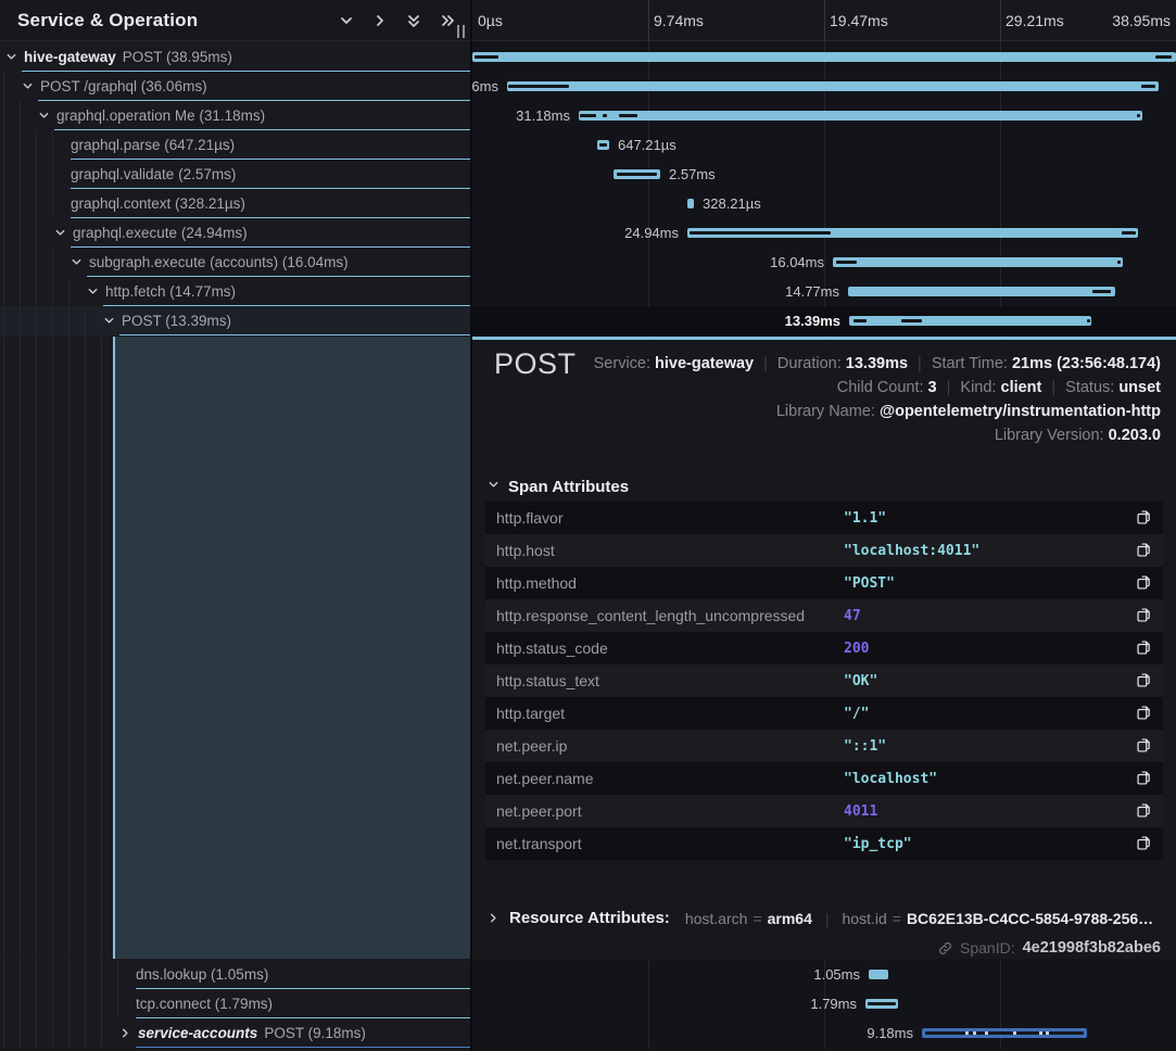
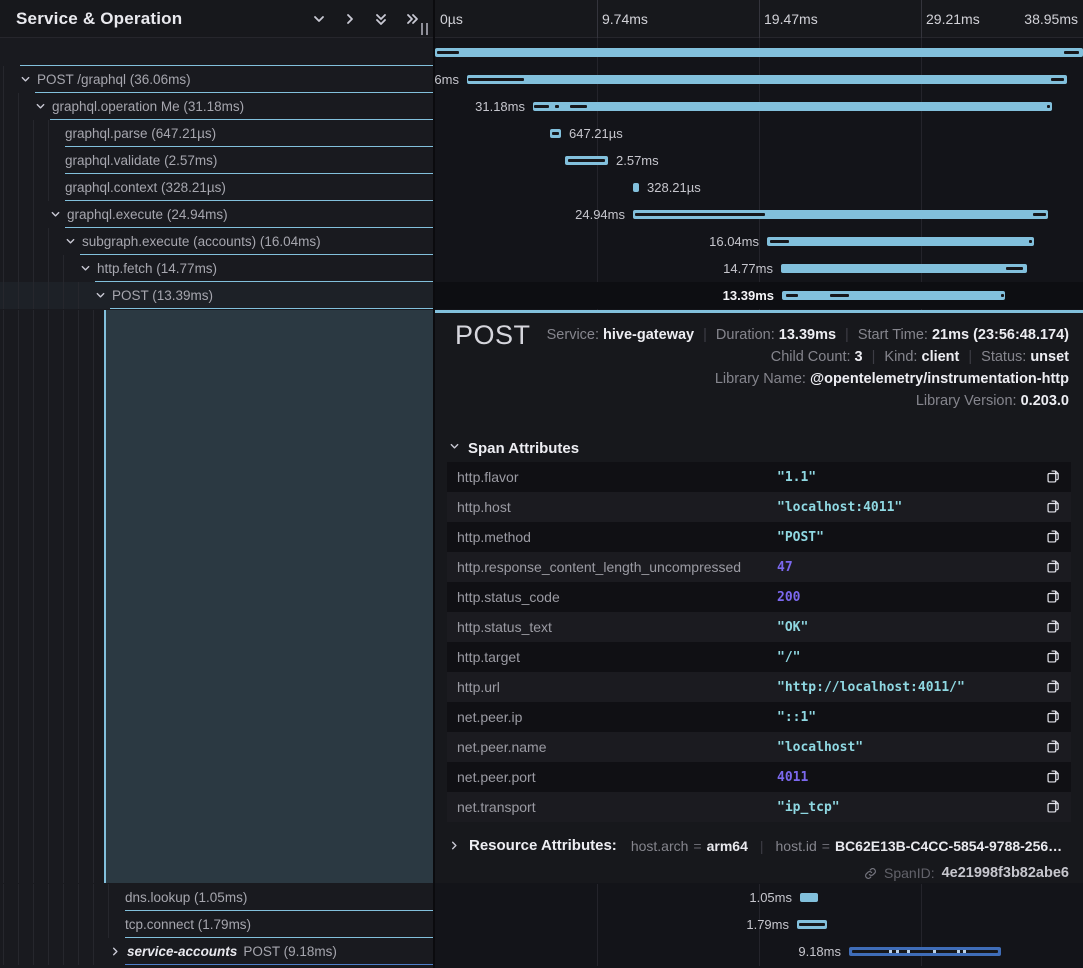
- hive-gateway
- POST (38.95ms)
  POST /graphql (36.06ms)
  graphql.operation Me (31.18ms)
  graphql.parse (647.21µs)
  graphql.validate (2.57ms)
  graphql.context (328.21µs)
  graphql.execute (24.94ms)
  subgraph.execute (accounts) (16.04ms)
  http.fetch (14.77ms)
  POST (13.39ms)
  dns.lookup (1.05ms)
  tcp.connect (1.79ms)
  service-accounts
  POST (9.18ms)
  Service & Operation
  31.18ms
  647.21µs
  2.57ms
  328.21µs
  24.94ms
  16.04ms
  14.77ms
  13.39ms
  1.05ms
  1.79ms
  9.18ms
  0µs
  9.74ms
  19.47ms
  29.21ms
  38.95ms
  POST
  Service: hive-gateway | Duration: 13.39ms | Start Time: 21ms (23:56:48.174)
  Child Count: 3 | Kind: client | Status: unset
  Library Name: @opentelemetry/instrumentation-http
  Library Version: 0.203.0
  Span Attributes
  http.flavor
  "1.1"
  http.host
  "localhost:4011"
  http.method
  "POST"
  http.response_content_length_uncompressed
  47
  http.status_code
  200
  http.status_text
  "OK"
  http.target
  "/"
+ http.url
+ "http://localhost:4011/"
  net.peer.ip
  "::1"
  net.peer.name
  "localhost"
  net.peer.port
  4011
  net.transport
  "ip_tcp"
  Resource Attributes:
  host.arch = arm64 | host.id = BC62E13B-C4CC-5854-9788-256…
  SpanID:
  4e21998f3b82abe6
